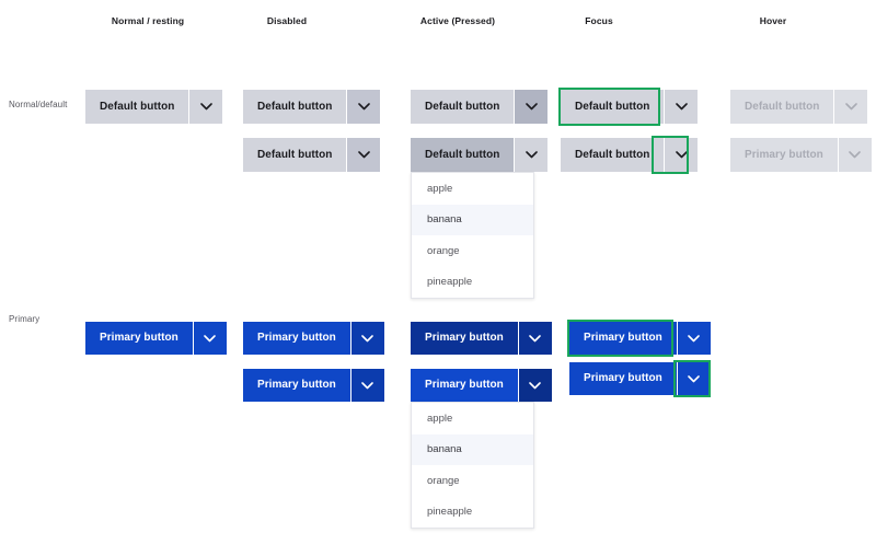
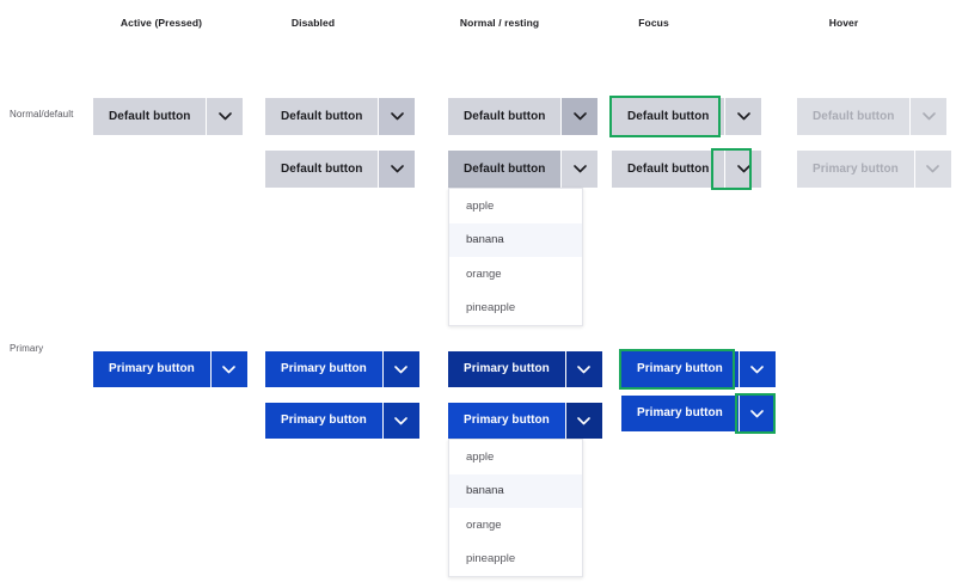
- Normal / resting
+ Active (Pressed)
  Disabled
- Active (Pressed)
+ Normal / resting
  Focus
  Hover
  Normal/default
  Primary
  Default button
  Default button
  Default button
  Default button
  Default button
  Default button
  Default button
  apple
  banana
  orange
  pineapple
  Default button
  Primary button
  Primary button
  Primary button
  Primary button
  Primary button
  Primary button
  Primary button
  apple
  banana
  orange
  pineapple
  Primary button
